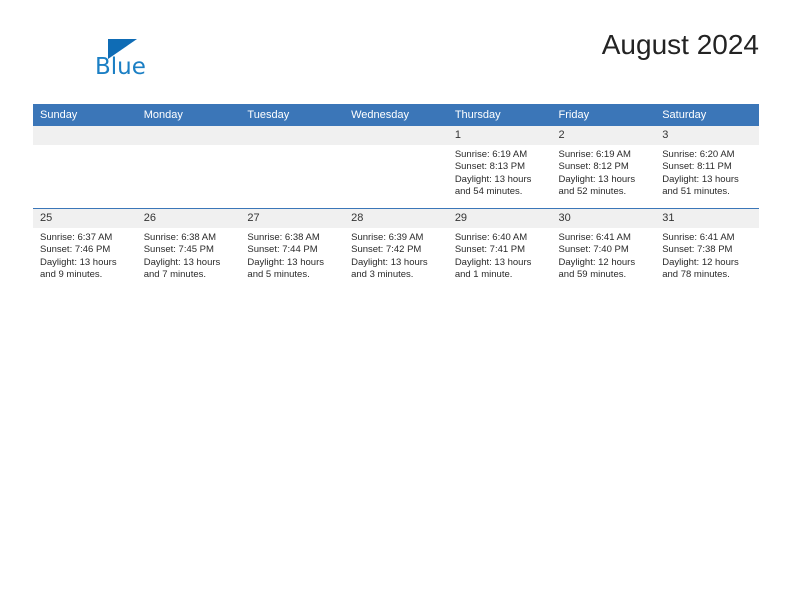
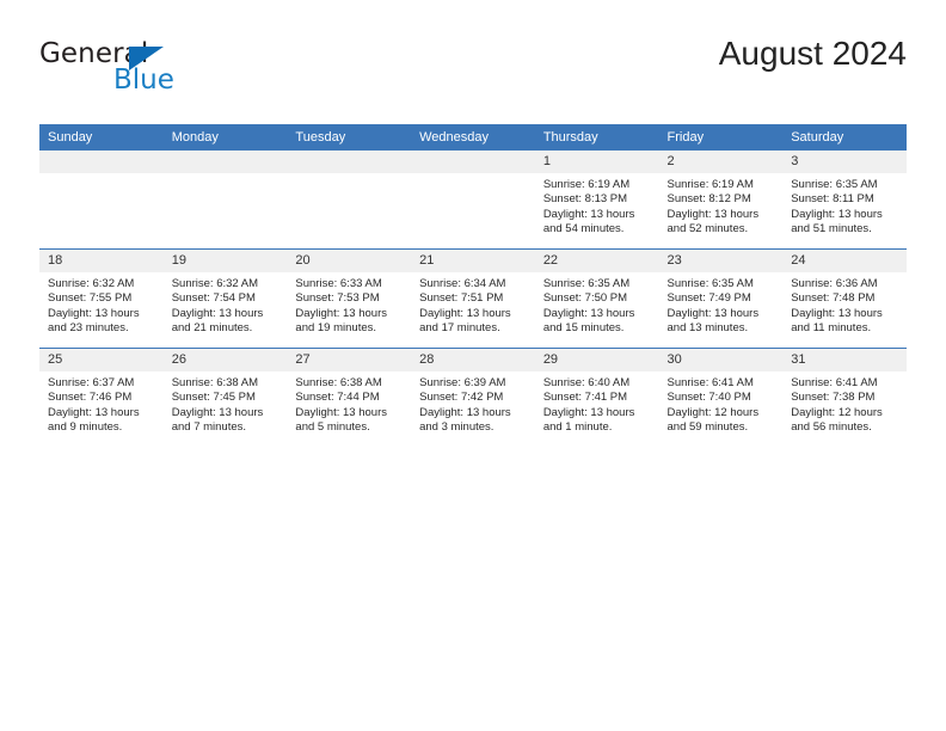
+ General
  Blue
  August 2024
  Sunday	Monday	Tuesday	Wednesday	Thursday	Friday	Saturday
- 				1Sunrise: 6:19 AMSunset: 8:13 PMDaylight: 13 hours and 54 minutes.	2Sunrise: 6:19 AMSunset: 8:12 PMDaylight: 13 hours and 52 minutes.	3Sunrise: 6:20 AMSunset: 8:11 PMDaylight: 13 hours and 51 minutes.
+ 				1Sunrise: 6:19 AMSunset: 8:13 PMDaylight: 13 hours and 54 minutes.	2Sunrise: 6:19 AMSunset: 8:12 PMDaylight: 13 hours and 52 minutes.	3Sunrise: 6:35 AMSunset: 8:11 PMDaylight: 13 hours and 51 minutes.
+ 18Sunrise: 6:32 AMSunset: 7:55 PMDaylight: 13 hours and 23 minutes.	19Sunrise: 6:32 AMSunset: 7:54 PMDaylight: 13 hours and 21 minutes.	20Sunrise: 6:33 AMSunset: 7:53 PMDaylight: 13 hours and 19 minutes.	21Sunrise: 6:34 AMSunset: 7:51 PMDaylight: 13 hours and 17 minutes.	22Sunrise: 6:35 AMSunset: 7:50 PMDaylight: 13 hours and 15 minutes.	23Sunrise: 6:35 AMSunset: 7:49 PMDaylight: 13 hours and 13 minutes.	24Sunrise: 6:36 AMSunset: 7:48 PMDaylight: 13 hours and 11 minutes.
- 25Sunrise: 6:37 AMSunset: 7:46 PMDaylight: 13 hours and 9 minutes.	26Sunrise: 6:38 AMSunset: 7:45 PMDaylight: 13 hours and 7 minutes.	27Sunrise: 6:38 AMSunset: 7:44 PMDaylight: 13 hours and 5 minutes.	28Sunrise: 6:39 AMSunset: 7:42 PMDaylight: 13 hours and 3 minutes.	29Sunrise: 6:40 AMSunset: 7:41 PMDaylight: 13 hours and 1 minute.	30Sunrise: 6:41 AMSunset: 7:40 PMDaylight: 12 hours and 59 minutes.	31Sunrise: 6:41 AMSunset: 7:38 PMDaylight: 12 hours and 78 minutes.
+ 25Sunrise: 6:37 AMSunset: 7:46 PMDaylight: 13 hours and 9 minutes.	26Sunrise: 6:38 AMSunset: 7:45 PMDaylight: 13 hours and 7 minutes.	27Sunrise: 6:38 AMSunset: 7:44 PMDaylight: 13 hours and 5 minutes.	28Sunrise: 6:39 AMSunset: 7:42 PMDaylight: 13 hours and 3 minutes.	29Sunrise: 6:40 AMSunset: 7:41 PMDaylight: 13 hours and 1 minute.	30Sunrise: 6:41 AMSunset: 7:40 PMDaylight: 12 hours and 59 minutes.	31Sunrise: 6:41 AMSunset: 7:38 PMDaylight: 12 hours and 56 minutes.
